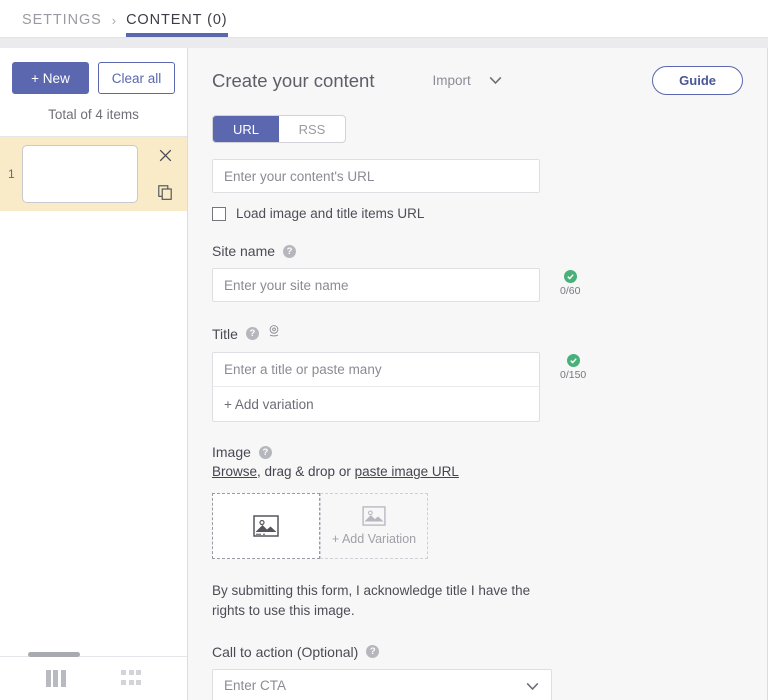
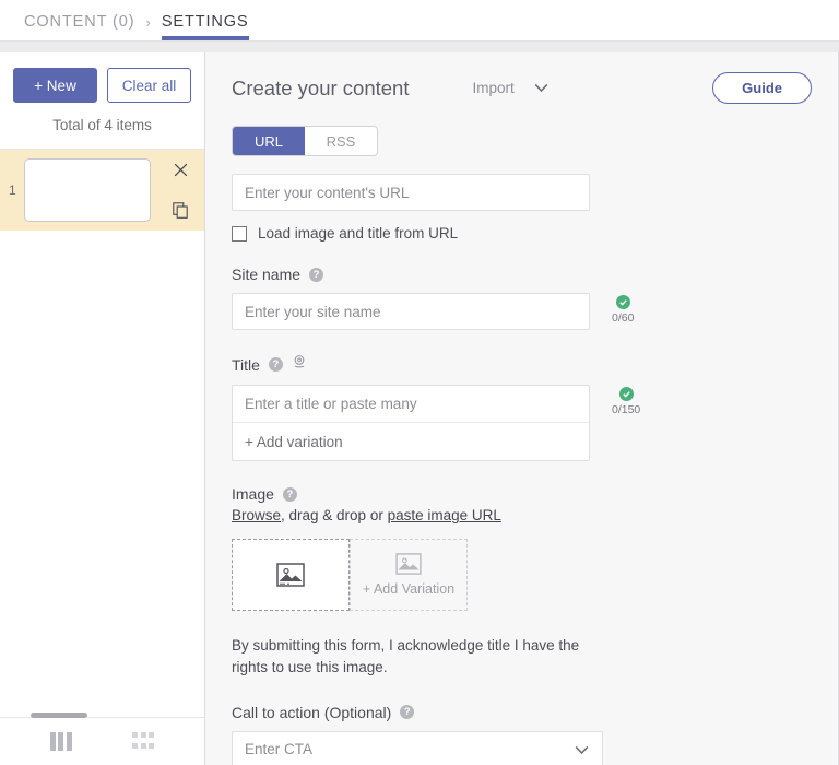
- SETTINGS
+ CONTENT (0)
  ›
- CONTENT (0)
+ SETTINGS
  + New
  Clear all
  Total of 4 items
  1
  Create your content
  Import
  Guide
  URL
  RSS
  Enter your content's URL
- Load image and title items URL
+ Load image and title from URL
  Site name
  ?
  Enter your site name
  0/60
  Title
  ?
  Enter a title or paste many
  + Add variation
  0/150
  Image
  ?
  Browse, drag & drop or paste image URL
  + Add Variation
  By submitting this form, I acknowledge title I have the rights to use this image.
  Call to action (Optional)
  ?
  Enter CTA
